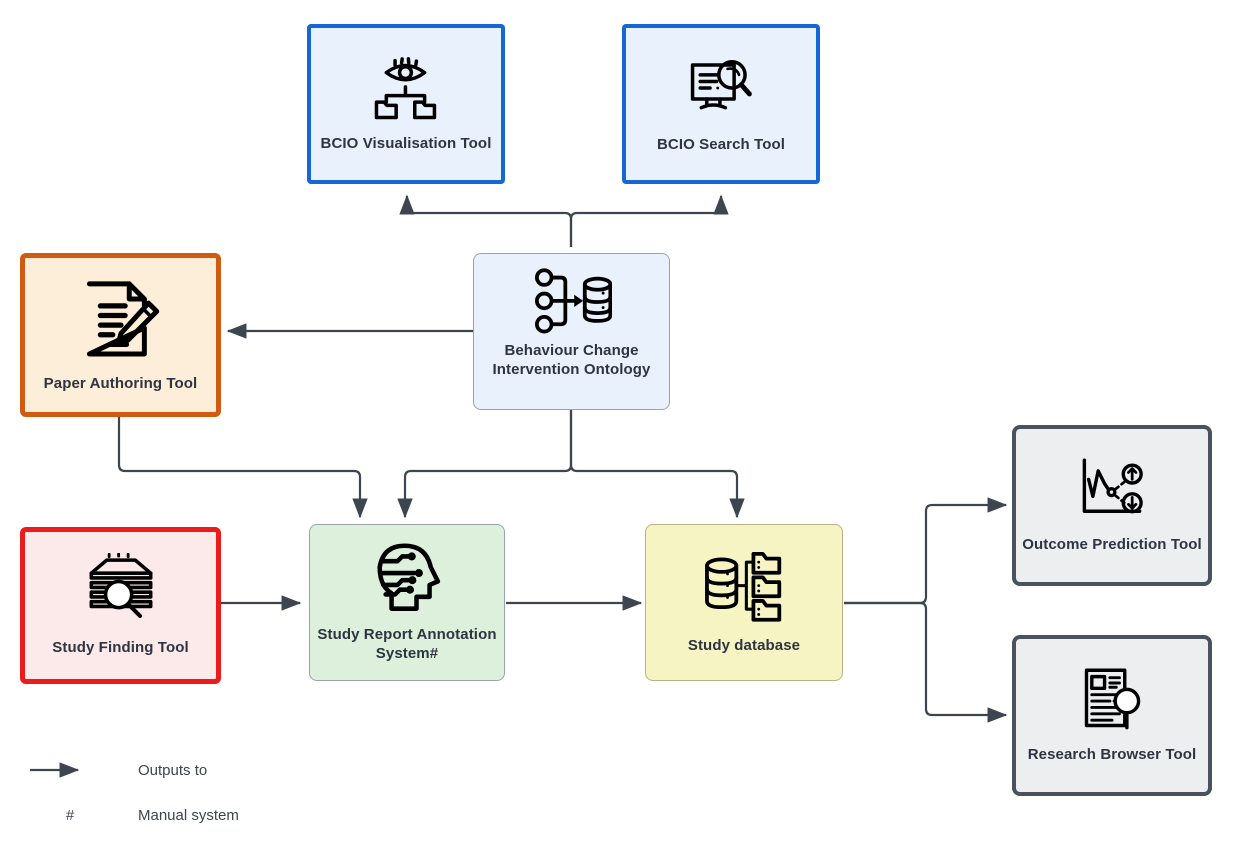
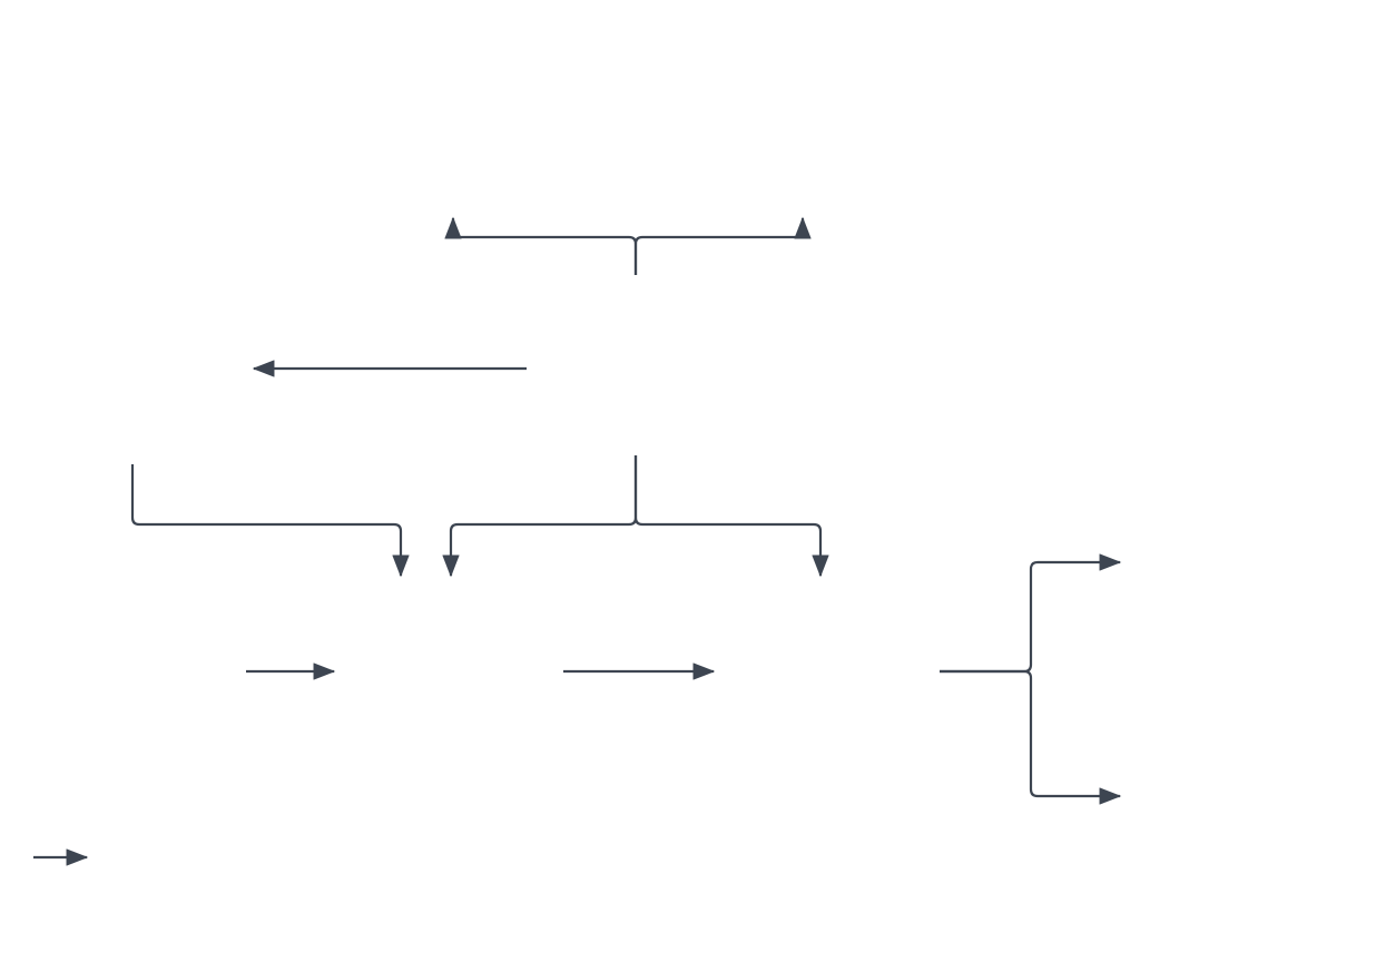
- BCIO Visualisation Tool
- BCIO Search Tool
- Paper Authoring Tool
- Behaviour Change Intervention Ontology
- Study Finding Tool
- Study Report Annotation System#
- Study database
- Outcome Prediction Tool
- Research Browser Tool
- Outputs to
- #
- Manual system
